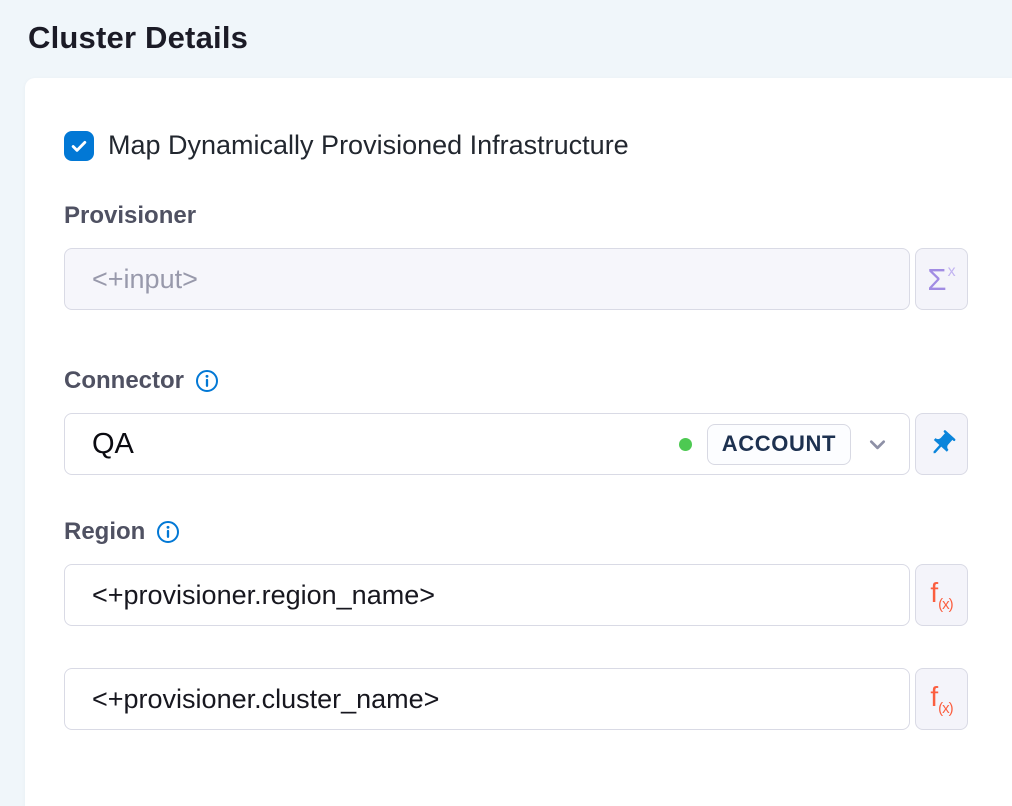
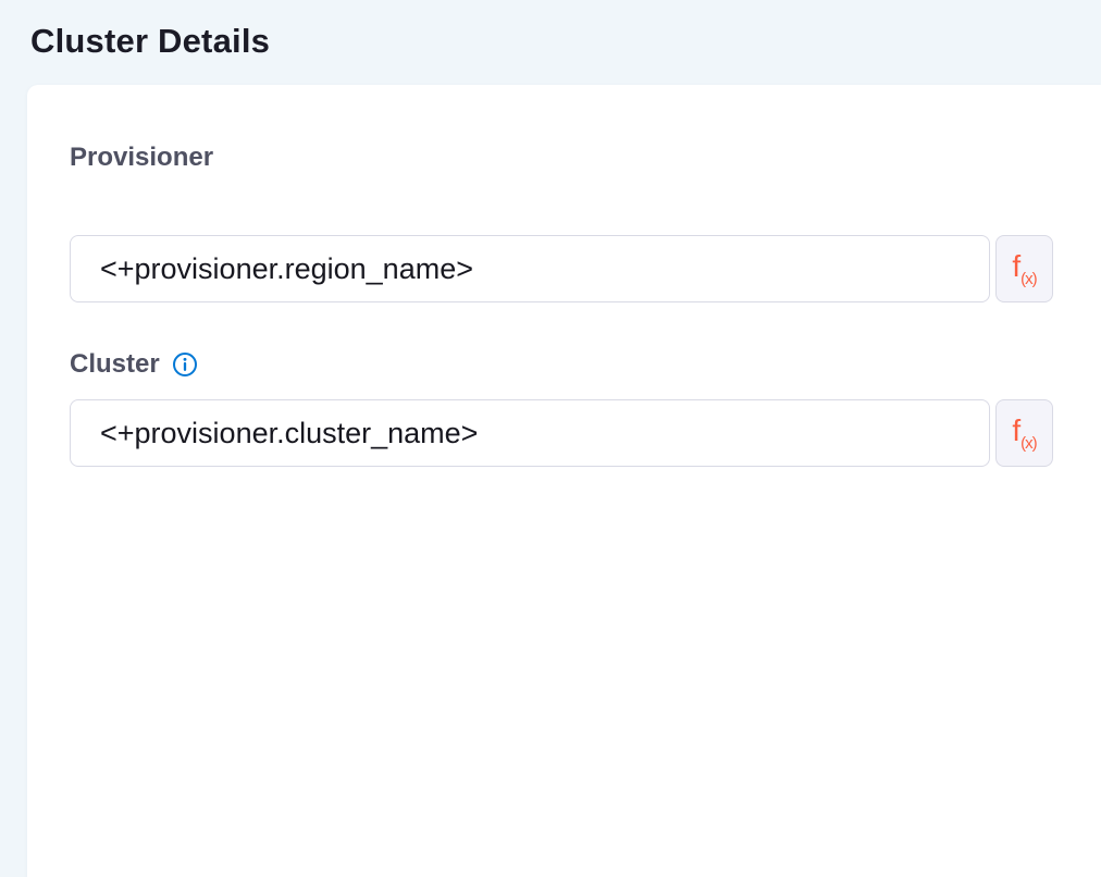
  Cluster Details
- Map Dynamically Provisioned Infrastructure
  Provisioner
- <+input>
- Σx
- Connector
- QA
- ACCOUNT
- Region
  <+provisioner.region_name>
  f(x)
+ Cluster
  <+provisioner.cluster_name>
  f(x)
